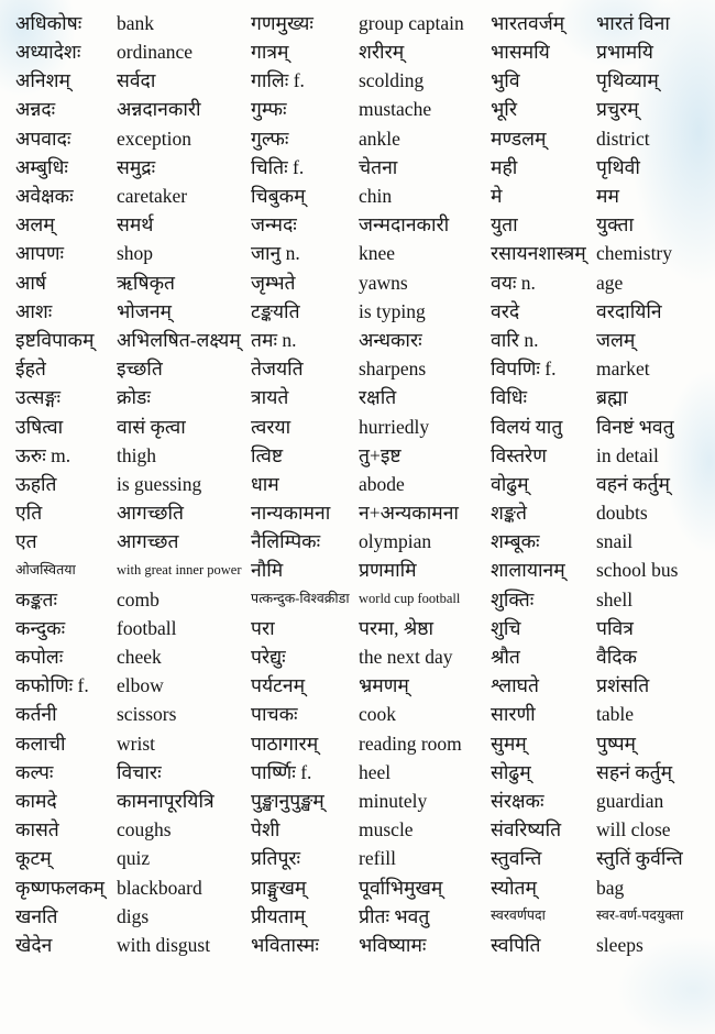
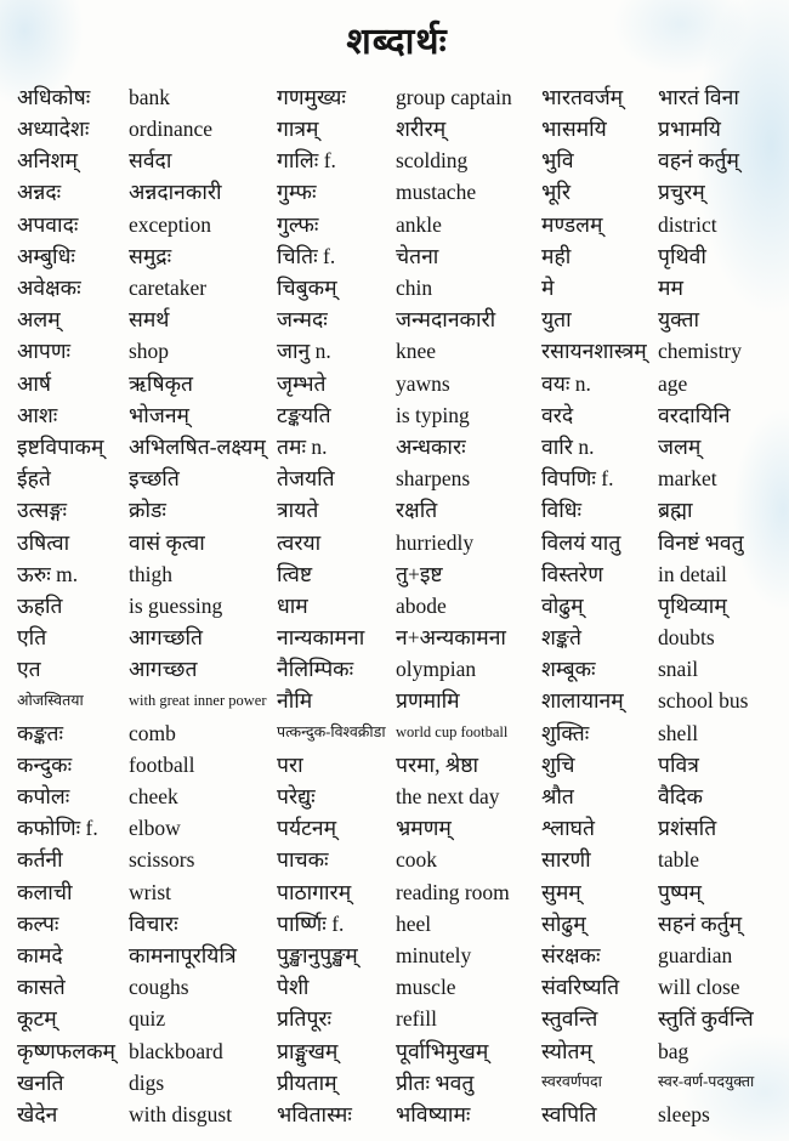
+ शब्दार्थः
  अधिकोषः
  bank
  गणमुख्यः
  group captain
  भारतवर्जम्
  भारतं विना
  अध्यादेशः
  ordinance
  गात्रम्
  शरीरम्
  भासमयि
  प्रभामयि
  अनिशम्
  सर्वदा
  गालिः f.
  scolding
  भुवि
- पृथिव्याम्
+ वहनं कर्तुम्
  अन्नदः
  अन्नदानकारी
  गुम्फः
  mustache
  भूरि
  प्रचुरम्
  अपवादः
  exception
  गुल्फः
  ankle
  मण्डलम्
  district
  अम्बुधिः
  समुद्रः
  चितिः f.
  चेतना
  मही
  पृथिवी
  अवेक्षकः
  caretaker
  चिबुकम्
  chin
  मे
  मम
  अलम्
  समर्थ
  जन्मदः
  जन्मदानकारी
  युता
  युक्ता
  आपणः
  shop
  जानु n.
  knee
  रसायनशास्त्रम्
  chemistry
  आर्ष
  ऋषिकृत
  जृम्भते
  yawns
  वयः n.
  age
  आशः
  भोजनम्
  टङ्कयति
  is typing
  वरदे
  वरदायिनि
  इष्टविपाकम्
  अभिलषित-लक्ष्यम्
  तमः n.
  अन्धकारः
  वारि n.
  जलम्
  ईहते
  इच्छति
  तेजयति
  sharpens
  विपणिः f.
  market
  उत्सङ्गः
  क्रोडः
  त्रायते
  रक्षति
  विधिः
  ब्रह्मा
  उषित्वा
  वासं कृत्वा
  त्वरया
  hurriedly
  विलयं यातु
  विनष्टं भवतु
  ऊरुः m.
  thigh
  त्विष्ट
  तु+इष्ट
  विस्तरेण
  in detail
  ऊहति
  is guessing
  धाम
  abode
  वोढुम्
- वहनं कर्तुम्
+ पृथिव्याम्
  एति
  आगच्छति
  नान्यकामना
  न+अन्यकामना
  शङ्कते
  doubts
  एत
  आगच्छत
  नैलिम्पिकः
  olympian
  शम्बूकः
  snail
  ओजस्वितया
  with great inner power
  नौमि
  प्रणमामि
  शालायानम्
  school bus
  कङ्कतः
  comb
  पत्कन्दुक-विश्वक्रीडा
  world cup football
  शुक्तिः
  shell
  कन्दुकः
  football
  परा
  परमा, श्रेष्ठा
  शुचि
  पवित्र
  कपोलः
  cheek
  परेद्युः
  the next day
  श्रौत
  वैदिक
  कफोणिः f.
  elbow
  पर्यटनम्
  भ्रमणम्
  श्लाघते
  प्रशंसति
  कर्तनी
  scissors
  पाचकः
  cook
  सारणी
  table
  कलाची
  wrist
  पाठागारम्
  reading room
  सुमम्
  पुष्पम्
  कल्पः
  विचारः
  पार्ष्णिः f.
  heel
  सोढुम्
  सहनं कर्तुम्
  कामदे
  कामनापूरयित्रि
  पुङ्खानुपुङ्खम्
  minutely
  संरक्षकः
  guardian
  कासते
  coughs
  पेशी
  muscle
  संवरिष्यति
  will close
  कूटम्
  quiz
  प्रतिपूरः
  refill
  स्तुवन्ति
  स्तुतिं कुर्वन्ति
  कृष्णफलकम्
  blackboard
  प्राङ्मुखम्
  पूर्वाभिमुखम्
  स्योतम्
  bag
  खनति
  digs
  प्रीयताम्
  प्रीतः भवतु
  स्वरवर्णपदा
  स्वर-वर्ण-पदयुक्ता
  खेदेन
  with disgust
  भवितास्मः
  भविष्यामः
  स्वपिति
  sleeps
